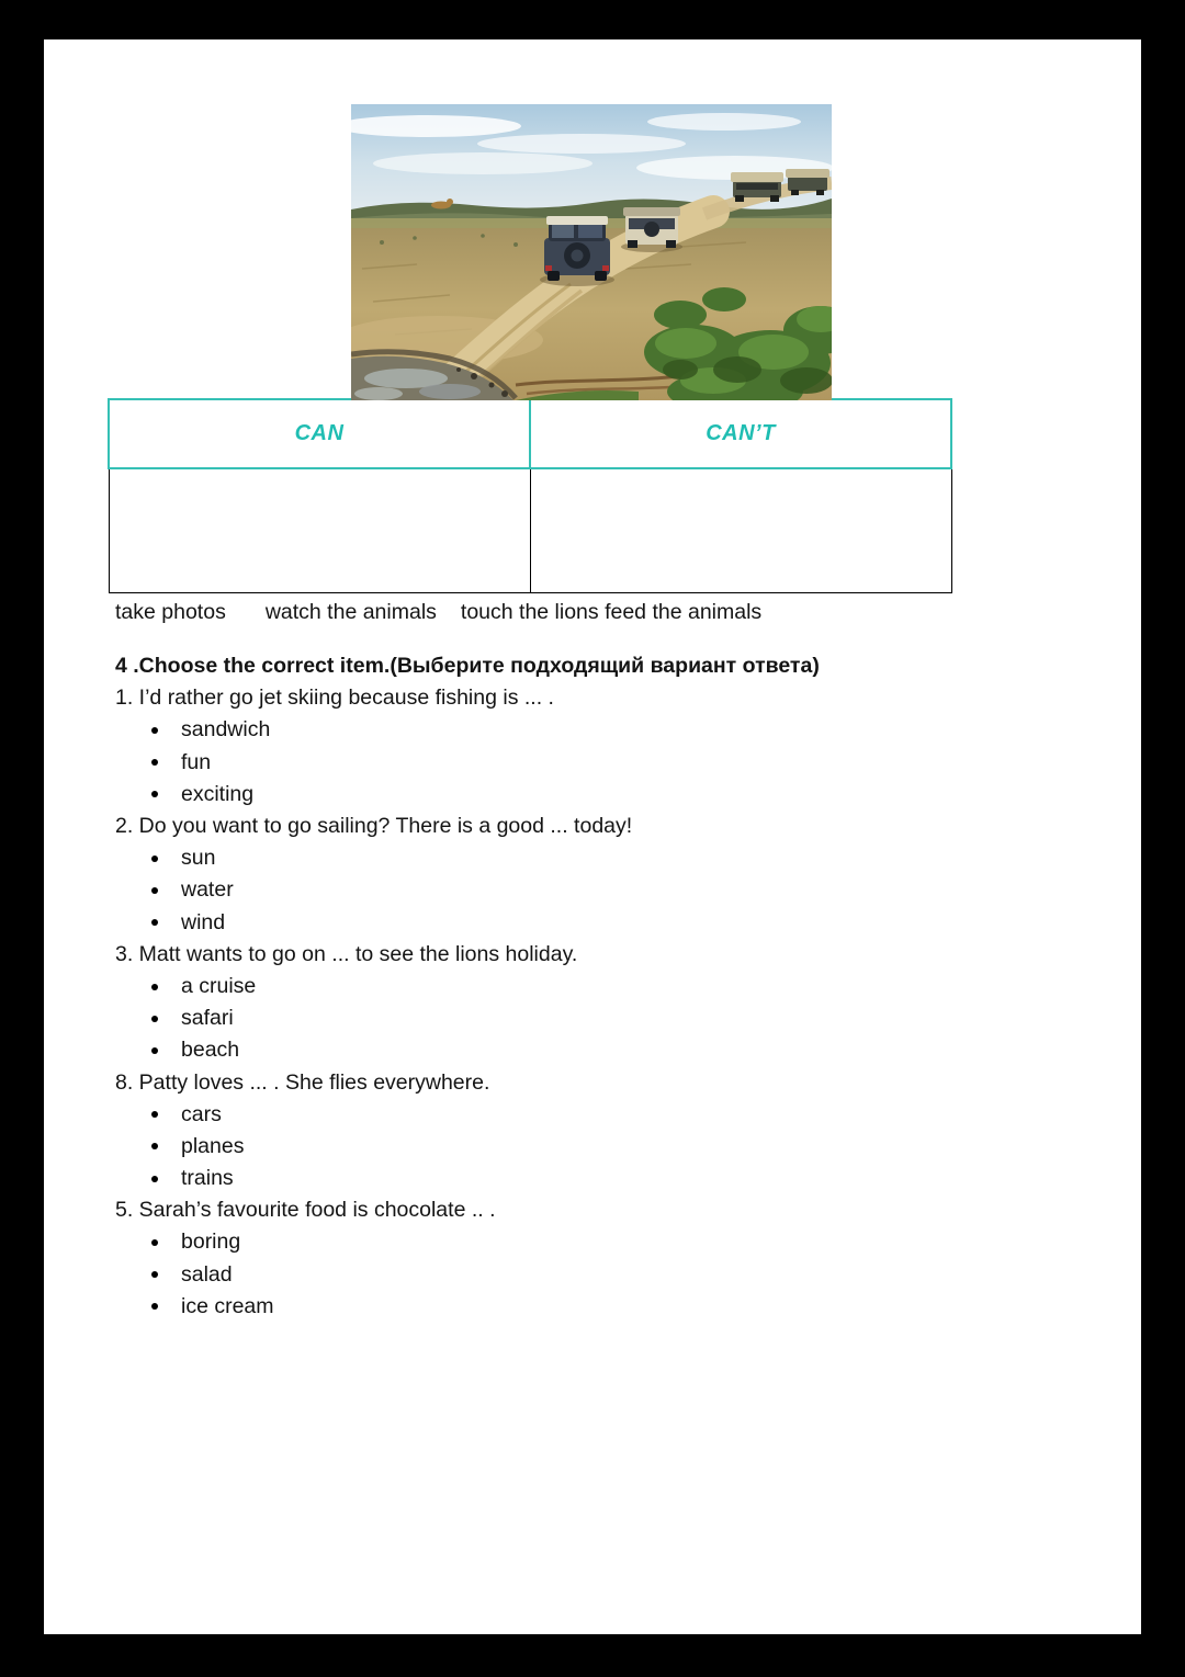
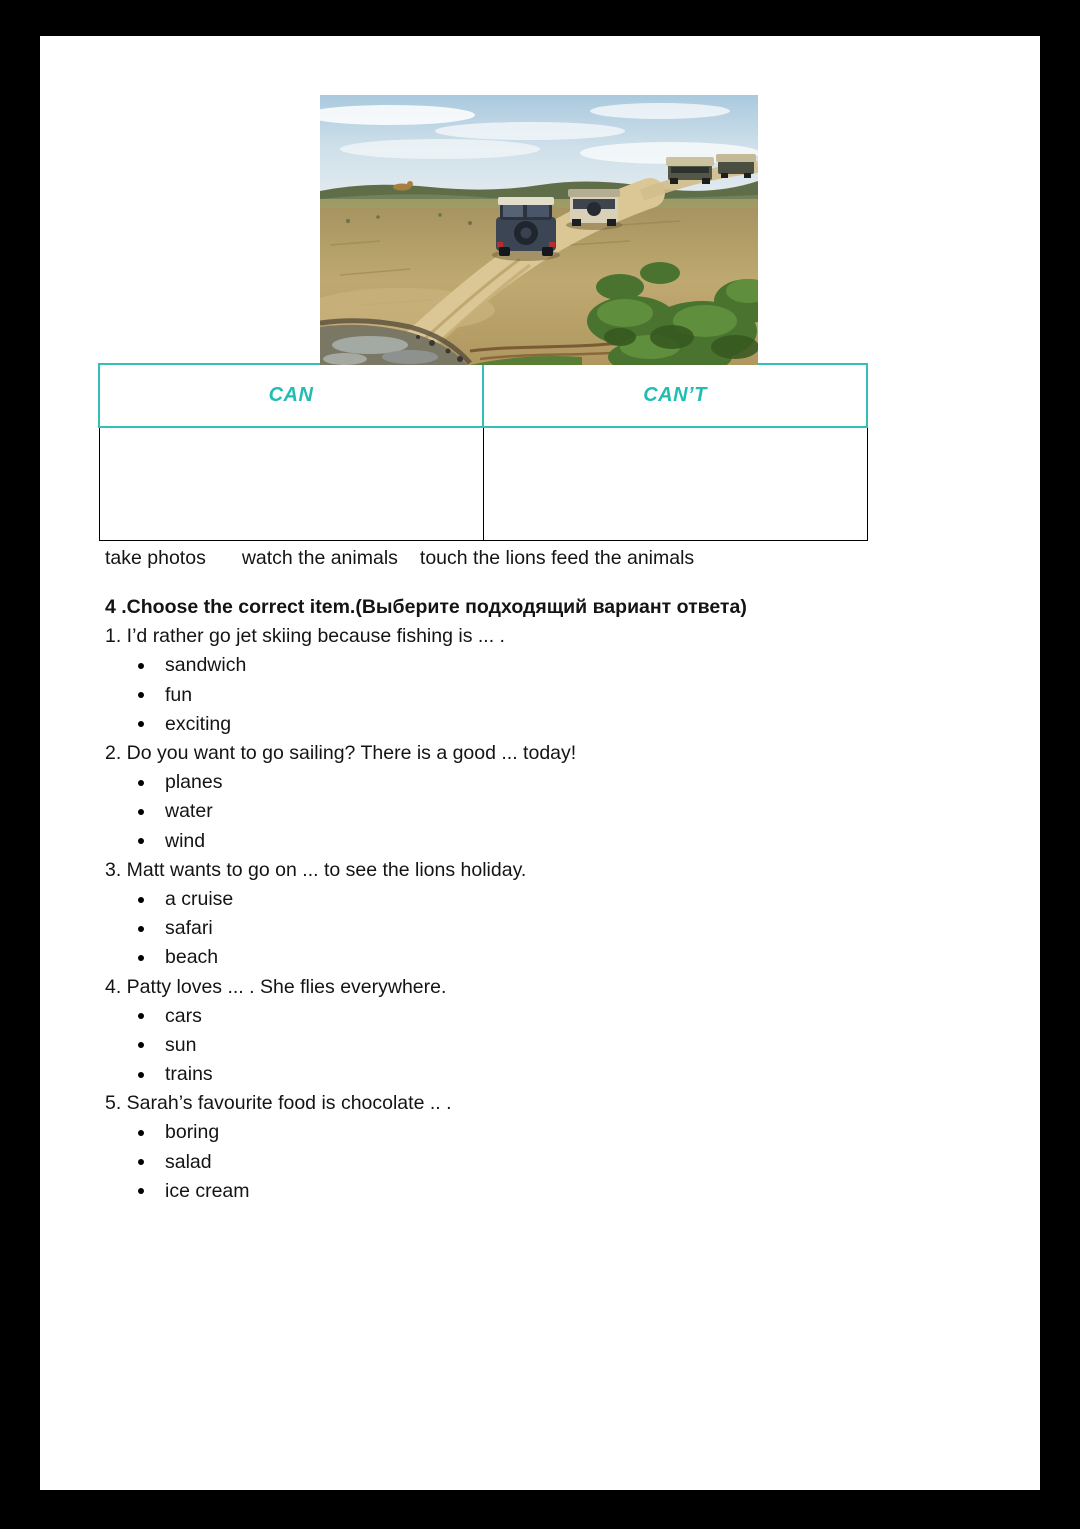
  CAN	CAN’T
  take photos watch the animals touch the lions feed the animals
  4 .Choose the correct item.(Выберите подходящий вариант ответа)
  1. I’d rather go jet skiing because fishing is ... .
  sandwich
  fun
  exciting
  2. Do you want to go sailing? There is a good ... today!
- sun
+ planes
  water
  wind
  3. Matt wants to go on ... to see the lions holiday.
  a cruise
  safari
  beach
- 8. Patty loves ... . She flies everywhere.
+ 4. Patty loves ... . She flies everywhere.
  cars
- planes
+ sun
  trains
  5. Sarah’s favourite food is chocolate .. .
  boring
  salad
  ice cream
